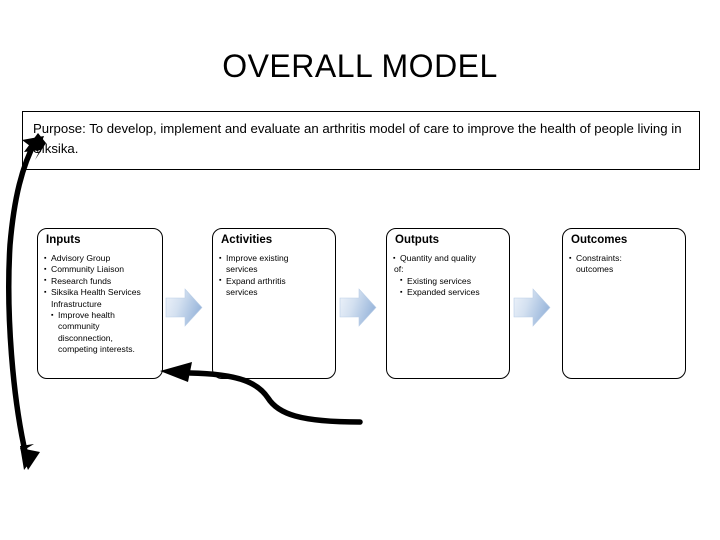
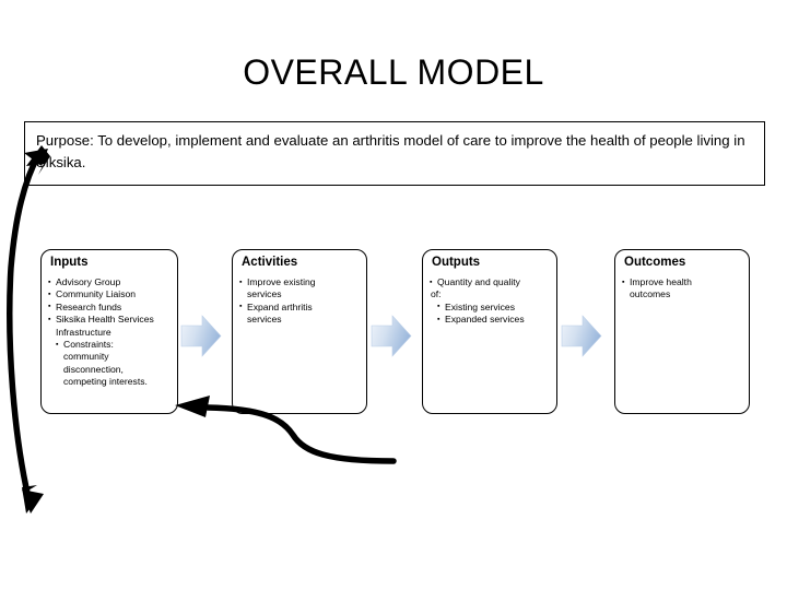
  OVERALL MODEL
  Purpose: To develop, implement and evaluate an arthritis model of care to improve the health of people living in iksika.
  Inputs
  Advisory Group
  Community Liaison
  Research funds
  Siksika Health Services
  Infrastructure
- Improve health
+ Constraints:
  community
  disconnection,
  competing interests.
  Activities
  Improve existing
  services
  Expand arthritis
  services
  Outputs
  Quantity and quality
  of:
  Existing services
  Expanded services
  Outcomes
- Constraints:
+ Improve health
  outcomes
